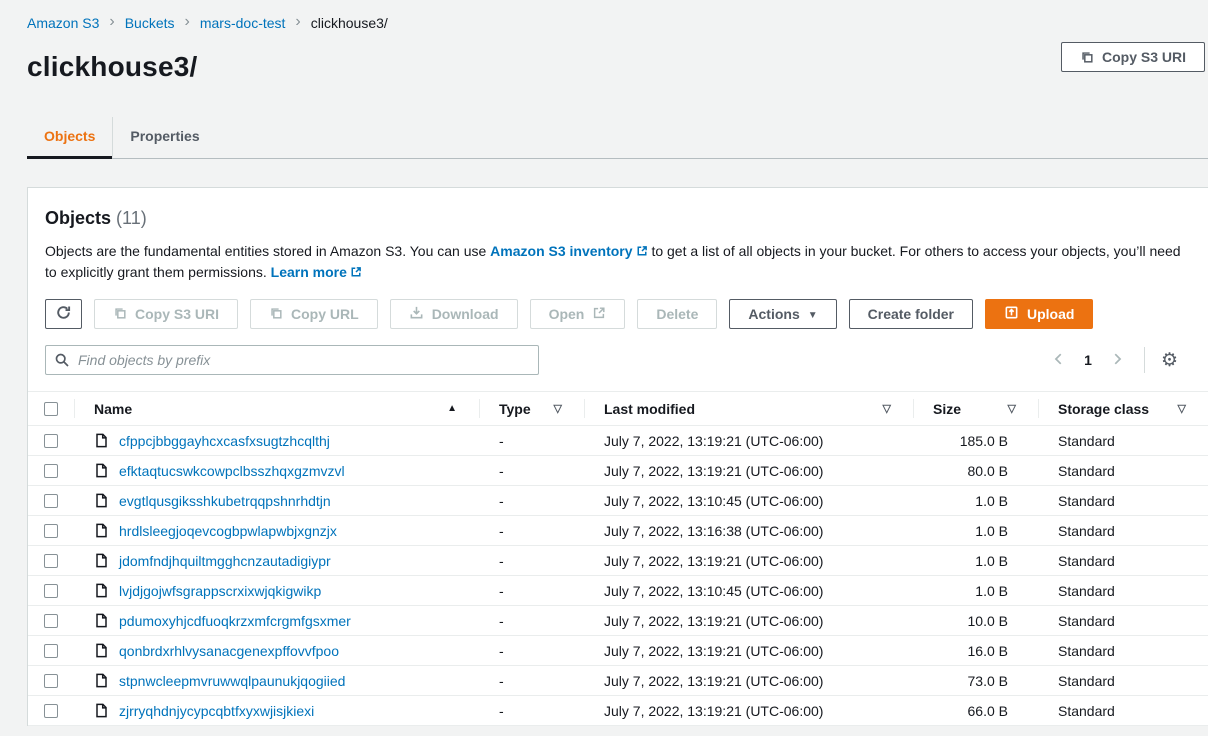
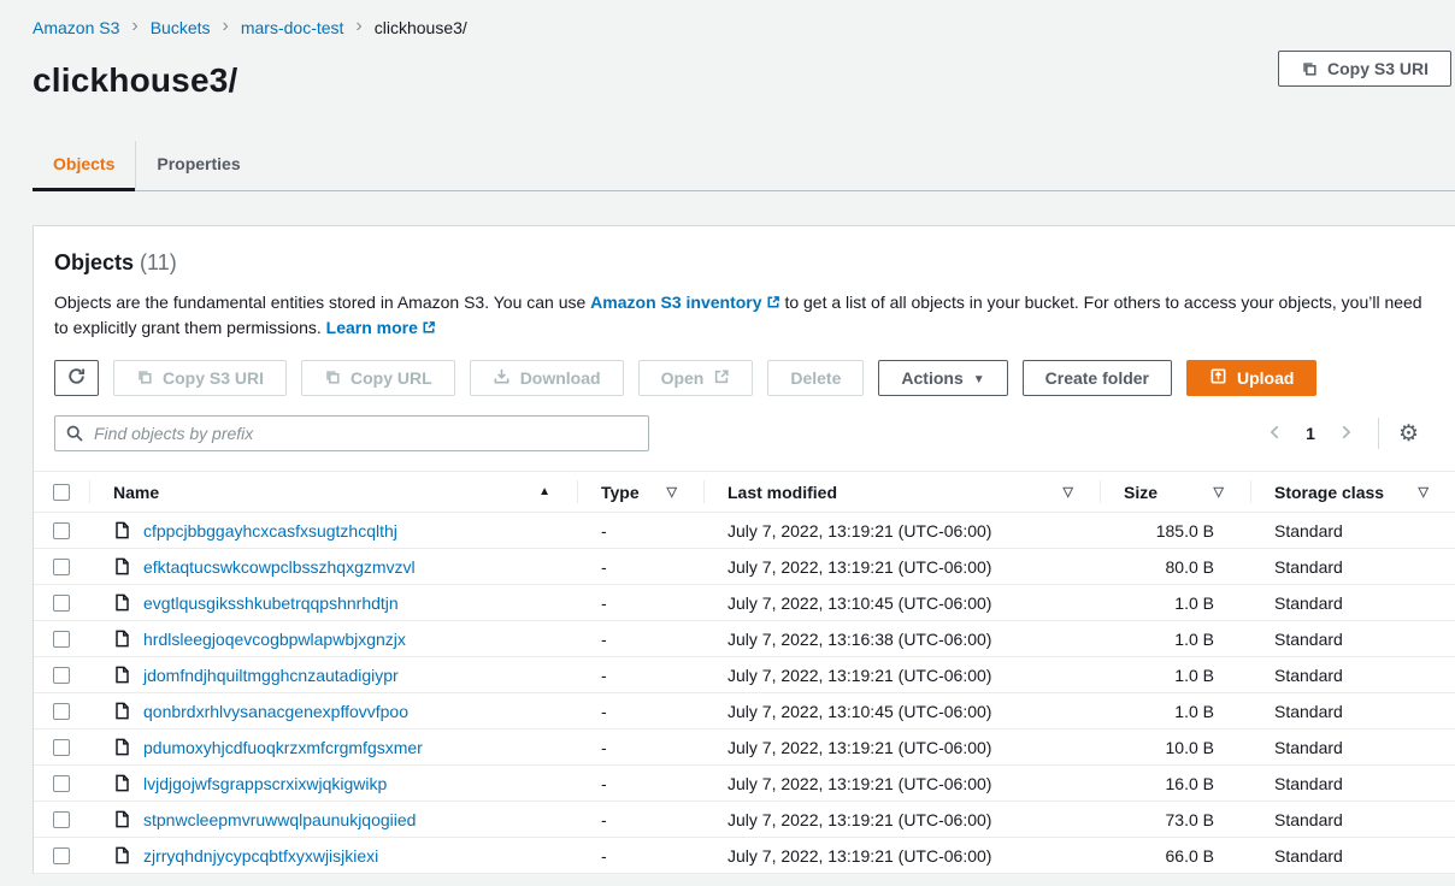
  Amazon S3
  ›
  Buckets
  ›
  mars-doc-test
  ›
  clickhouse3/
  clickhouse3/
  Copy S3 URI
  Objects
  Properties
  Objects (11)
  Objects are the fundamental entities stored in Amazon S3. You can use Amazon S3 inventory to get a list of all objects in your bucket. For others to access your objects, you’ll need to explicitly grant them permissions. Learn more
  Copy S3 URI
  Copy URL
  Download
  Open
  Delete
  Actions
  ▼
  Create folder
  Upload
  Find objects by prefix
  1
  ⚙
  Name
  ▲
  Type
  ▽
  Last modified
  ▽
  Size
  ▽
  Storage class
  ▽
  cfppcjbbggayhcxcasfxsugtzhcqlthj
  -
  July 7, 2022, 13:19:21 (UTC-06:00)
  185.0 B
  Standard
  efktaqtucswkcowpclbsszhqxgzmvzvl
  -
  July 7, 2022, 13:19:21 (UTC-06:00)
  80.0 B
  Standard
  evgtlqusgiksshkubetrqqpshnrhdtjn
  -
  July 7, 2022, 13:10:45 (UTC-06:00)
  1.0 B
  Standard
  hrdlsleegjoqevcogbpwlapwbjxgnzjx
  -
  July 7, 2022, 13:16:38 (UTC-06:00)
  1.0 B
  Standard
  jdomfndjhquiltmgghcnzautadigiypr
  -
  July 7, 2022, 13:19:21 (UTC-06:00)
  1.0 B
  Standard
- lvjdjgojwfsgrappscrxixwjqkigwikp
+ qonbrdxrhlvysanacgenexpffovvfpoo
  -
  July 7, 2022, 13:10:45 (UTC-06:00)
  1.0 B
  Standard
  pdumoxyhjcdfuoqkrzxmfcrgmfgsxmer
  -
  July 7, 2022, 13:19:21 (UTC-06:00)
  10.0 B
  Standard
- qonbrdxrhlvysanacgenexpffovvfpoo
+ lvjdjgojwfsgrappscrxixwjqkigwikp
  -
  July 7, 2022, 13:19:21 (UTC-06:00)
  16.0 B
  Standard
  stpnwcleepmvruwwqlpaunukjqogiied
  -
  July 7, 2022, 13:19:21 (UTC-06:00)
  73.0 B
  Standard
  zjrryqhdnjycypcqbtfxyxwjisjkiexi
  -
  July 7, 2022, 13:19:21 (UTC-06:00)
  66.0 B
  Standard
